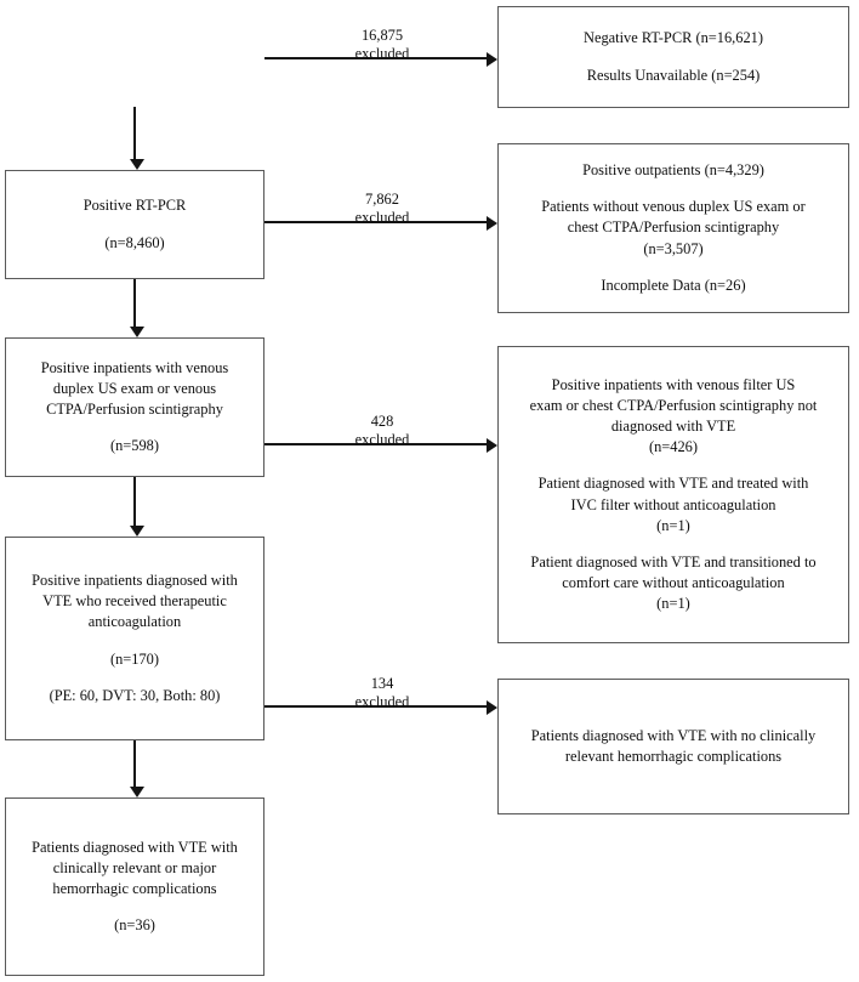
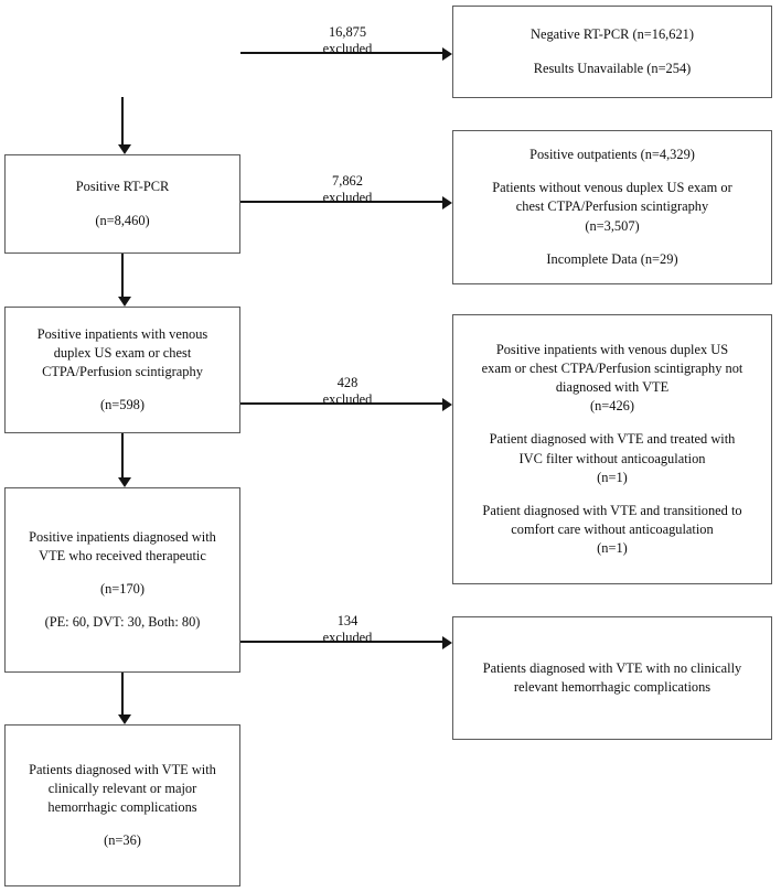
  Positive RT-PCR
  (n=8,460)
  Positive inpatients with venous
- duplex US exam or venous
+ duplex US exam or chest
  CTPA/Perfusion scintigraphy
  (n=598)
  Positive inpatients diagnosed with
  VTE who received therapeutic
- anticoagulation
  (n=170)
  (PE: 60, DVT: 30, Both: 80)
  Patients diagnosed with VTE with
  clinically relevant or major
  hemorrhagic complications
  (n=36)
  Negative RT-PCR (n=16,621)
  Results Unavailable (n=254)
  Positive outpatients (n=4,329)
  Patients without venous duplex US exam or
  chest CTPA/Perfusion scintigraphy
  (n=3,507)
- Incomplete Data (n=26)
+ Incomplete Data (n=29)
- Positive inpatients with venous filter US
+ Positive inpatients with venous duplex US
  exam or chest CTPA/Perfusion scintigraphy not
  diagnosed with VTE
  (n=426)
  Patient diagnosed with VTE and treated with
  IVC filter without anticoagulation
  (n=1)
  Patient diagnosed with VTE and transitioned to
  comfort care without anticoagulation
  (n=1)
  Patients diagnosed with VTE with no clinically
  relevant hemorrhagic complications
  16,875
  excluded
  7,862
  excluded
  428
  excluded
  134
  excluded
